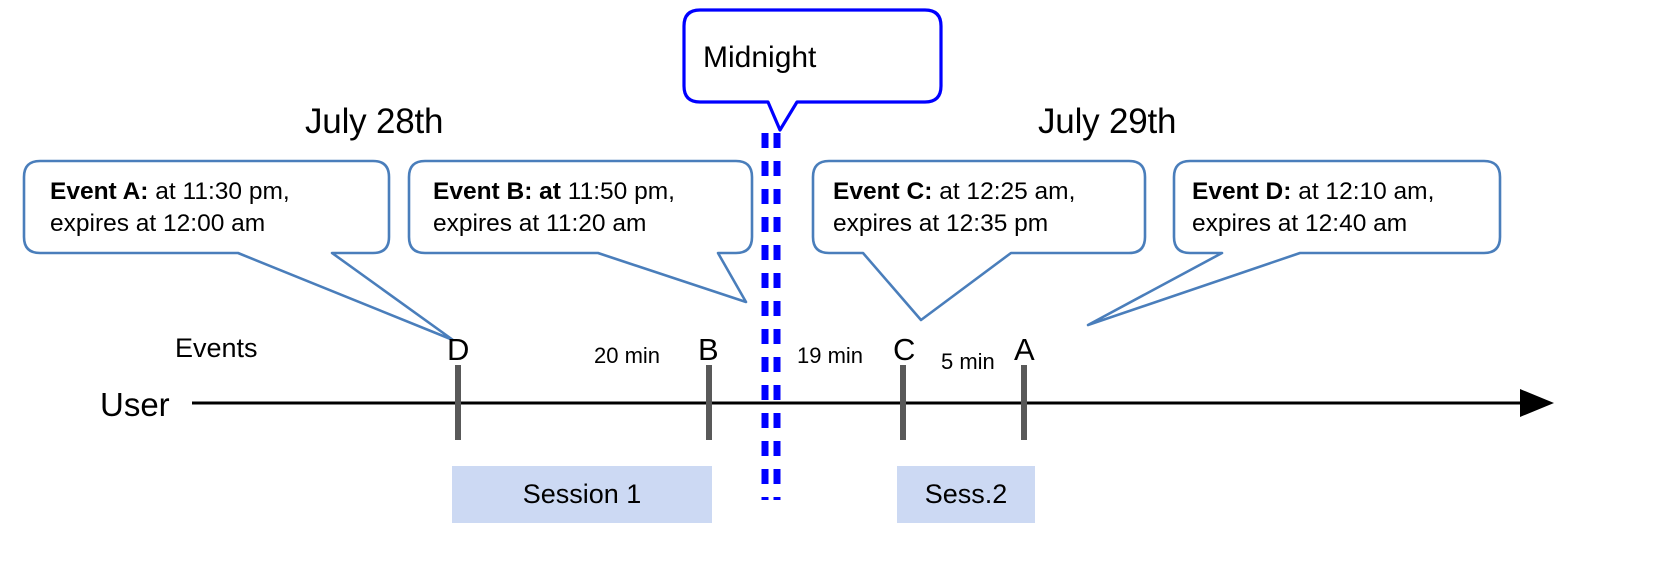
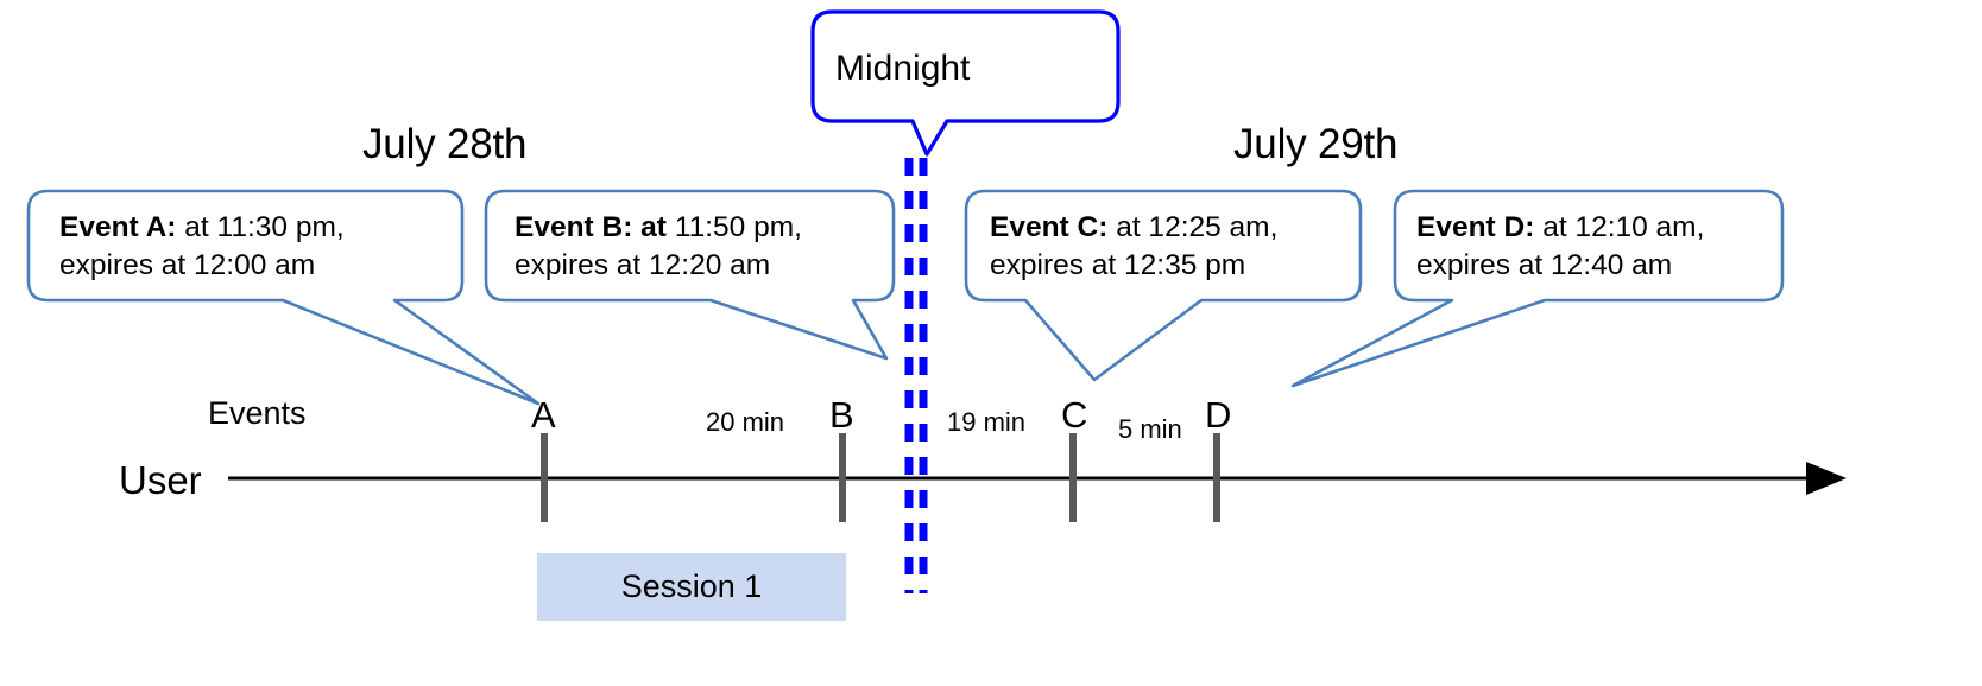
  Midnight
  July 28th
  July 29th
  Event A: at 11:30 pm,
  expires at 12:00 am
  Event B: at 11:50 pm,
- expires at 11:20 am
+ expires at 12:20 am
  Event C: at 12:25 am,
  expires at 12:35 pm
  Event D: at 12:10 am,
  expires at 12:40 am
  Events
  User
- D
+ A
  B
  C
- A
+ D
  20 min
  19 min
  5 min
  Session 1
- Sess.2
